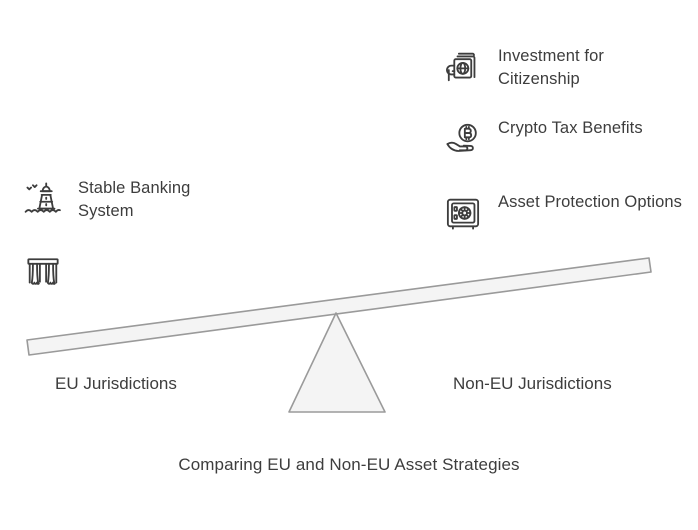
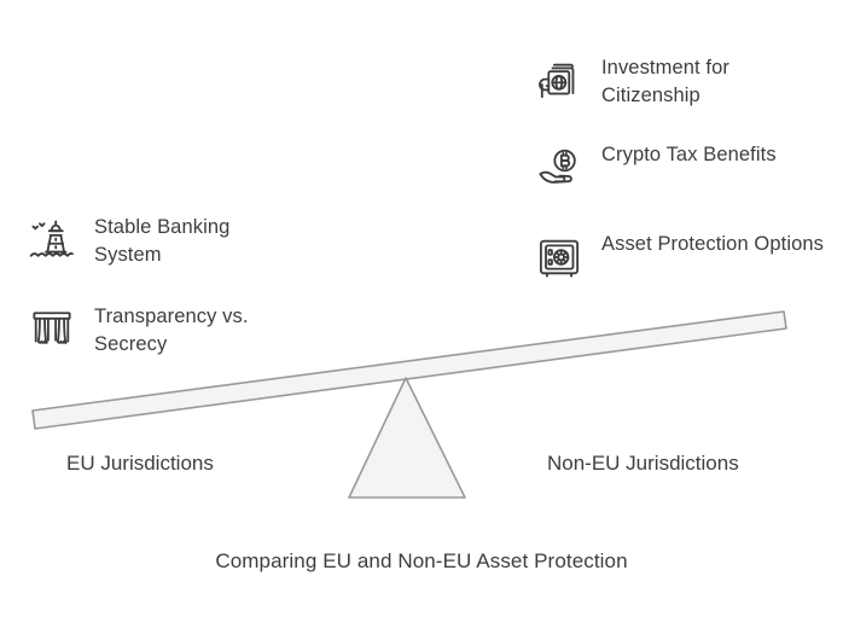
  Stable Banking System
+ Transparency vs. Secrecy
  Investment for Citizenship
  Crypto Tax Benefits
  Asset Protection Options
  EU Jurisdictions
  Non-EU Jurisdictions
- Comparing EU and Non-EU Asset Strategies
+ Comparing EU and Non-EU Asset Protection
